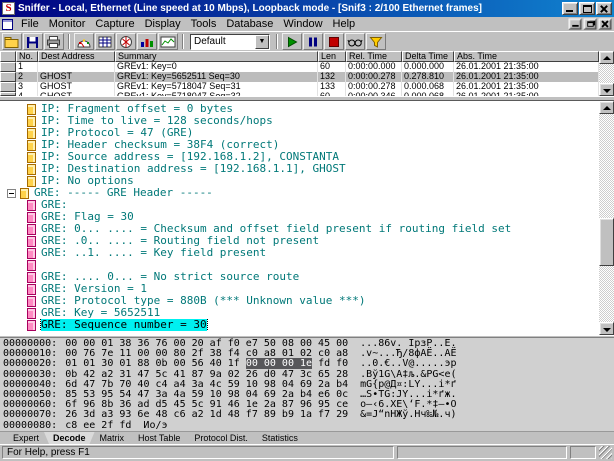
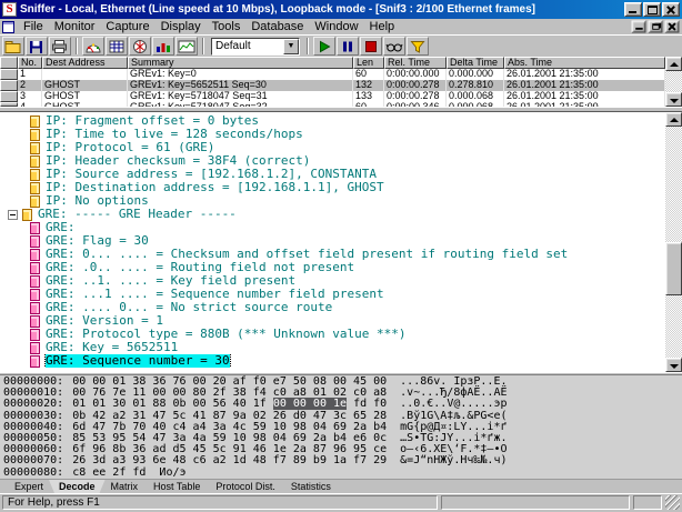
  Sniffer - Local, Ethernet (Line speed at 10 Mbps), Loopback mode - [Snif3 : 2/100 Ethernet frames]
  File
  Monitor
  Capture
  Display
  Tools
  Database
  Window
  Help
  Default
  No.
  Dest Address
  Summary
  Len
  Rel. Time
  Delta Time
  Abs. Time
  1
  GREv1: Key=0
  60
  0:00:00.000
  0.000.000
  26.01.2001 21:35:00
  2
  GHOST
  GREv1: Key=5652511 Seq=30
  132
  0:00:00.278
  0.278.810
  26.01.2001 21:35:00
  3
  GHOST
  GREv1: Key=5718047 Seq=31
  133
  0:00:00.278
  0.000.068
  26.01.2001 21:35:00
  IP: Fragment offset = 0 bytes
  IP: Time to live = 128 seconds/hops
- IP: Protocol = 47 (GRE)
+ IP: Protocol = 61 (GRE)
  IP: Header checksum = 38F4 (correct)
  IP: Source address = [192.168.1.2], CONSTANTA
  IP: Destination address = [192.168.1.1], GHOST
  IP: No options
  GRE: ----- GRE Header -----
  GRE:
  GRE: Flag = 30
  GRE: 0... .... = Checksum and offset field present if routing field set
  GRE: .0.. .... = Routing field not present
  GRE: ..1. .... = Key field present
+ GRE: ...1 .... = Sequence number field present
  GRE: .... 0... = No strict source route
  GRE: Version = 1
  GRE: Protocol type = 880B (*** Unknown value ***)
  GRE: Key = 5652511
  GRE: Sequence number = 30
  00000000: 00 00 01 38 36 76 00 20 af f0 e7 50 08 00 45 00 ...86v. ЇрзP..E.
  00000010: 00 76 7e 11 00 00 80 2f 38 f4 c0 a8 01 02 c0 a8 .v~...Ђ/8фАЁ..АЁ
  00000020: 01 01 30 01 88 0b 00 56 40 1f 00 00 00 1e fd f0 ..0.€..V@.....эр
  00000030: 0b 42 a2 31 47 5c 41 87 9a 02 26 d0 47 3c 65 28 .Bў1G\A‡љ.&РG<e(
  00000040: 6d 47 7b 70 40 c4 a4 3a 4c 59 10 98 04 69 2a b4 mG{p@Д¤:LY...i*ґ
  00000050: 85 53 95 54 47 3a 4a 59 10 98 04 69 2a b4 e6 0c …S•TG:JY...i*ґж.
  00000060: 6f 96 8b 36 ad d5 45 5c 91 46 1e 2a 87 96 95 ce o–‹6.ХE\‘F.*‡–•О
  00000070: 26 3d a3 93 6e 48 c6 a2 1d 48 f7 89 b9 1a f7 29 &=Ј“nHЖў.Hч‰№.ч)
  00000080: c8 ee 2f fd Ио/э
  Expert
  Decode
  Matrix
  Host Table
  Protocol Dist.
  Statistics
  For Help, press F1
